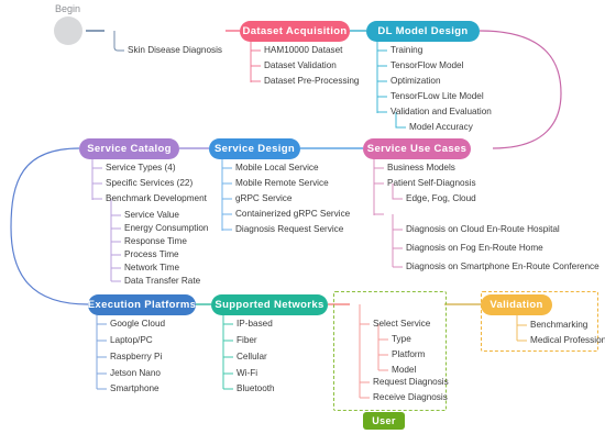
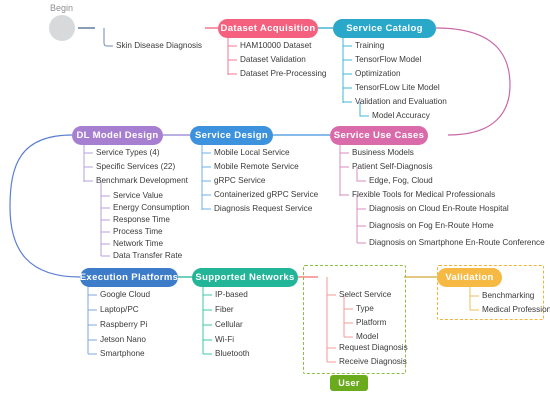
  Begin
  Skin Disease Diagnosis
  Dataset Acquisition
  HAM10000 Dataset
  Dataset Validation
  Dataset Pre-Processing
- DL Model Design
+ Service Catalog
  Training
  TensorFlow Model
  Optimization
  TensorFLow Lite Model
  Validation and Evaluation
  Model Accuracy
- Service Catalog
+ DL Model Design
  Service Types (4)
  Specific Services (22)
  Benchmark Development
  Service Value
  Energy Consumption
  Response Time
  Process Time
  Network Time
  Data Transfer Rate
  Service Design
  Mobile Local Service
  Mobile Remote Service
  gRPC Service
  Containerized gRPC Service
  Diagnosis Request Service
  Service Use Cases
  Business Models
  Patient Self-Diagnosis
  Edge, Fog, Cloud
+ Flexible Tools for Medical Professionals
  Diagnosis on Cloud En-Route Hospital
  Diagnosis on Fog En-Route Home
  Diagnosis on Smartphone En-Route Conference
  Execution Platforms
  Google Cloud
  Laptop/PC
  Raspberry Pi
  Jetson Nano
  Smartphone
  Supported Networks
  IP-based
  Fiber
  Cellular
  Wi-Fi
  Bluetooth
  Select Service
  Type
  Platform
  Model
  Request Diagnosis
  Receive Diagnosis
  Validation
  Benchmarking
  Medical Profession
  User
